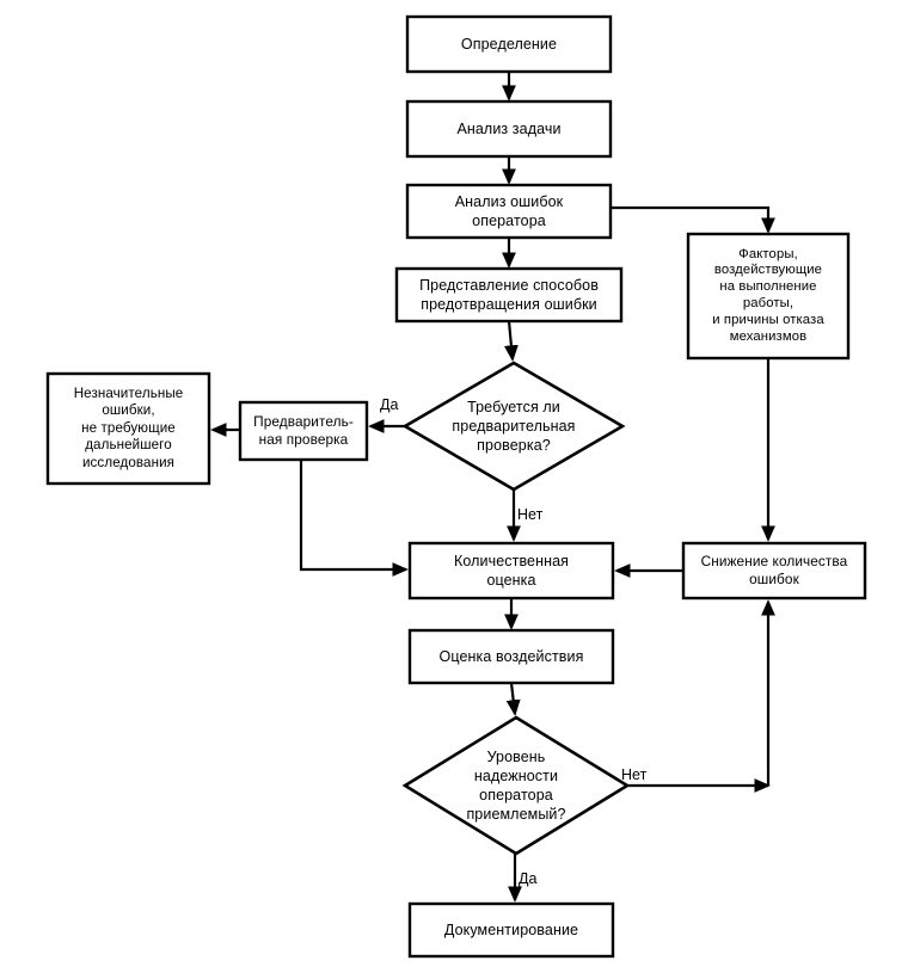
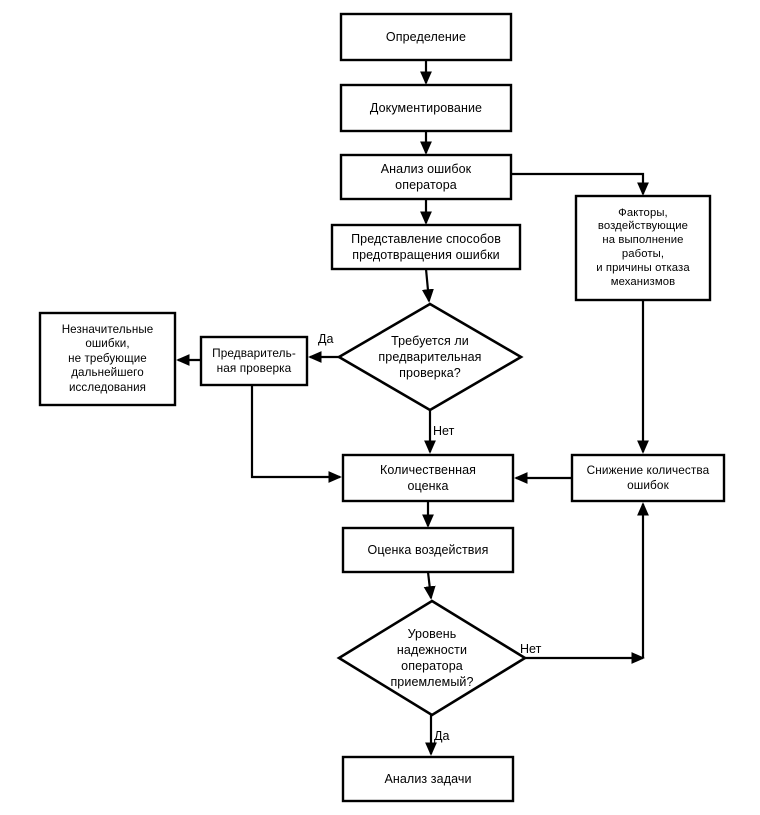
  Определение
- Анализ задачи
+ Документирование
  Анализ ошибок
  оператора
  Факторы,
  воздействующие
  на выполнение
  работы,
  и причины отказа
  механизмов
  Представление способов
  предотвращения ошибки
  Требуется ли
  предварительная
  проверка?
  Предваритель-
  ная проверка
  Незначительные
  ошибки,
  не требующие
  дальнейшего
  исследования
  Количественная
  оценка
  Снижение количества
  ошибок
  Оценка воздействия
  Уровень
  надежности
  оператора
  приемлемый?
- Документирование
+ Анализ задачи
  Да
  Нет
  Нет
  Да
